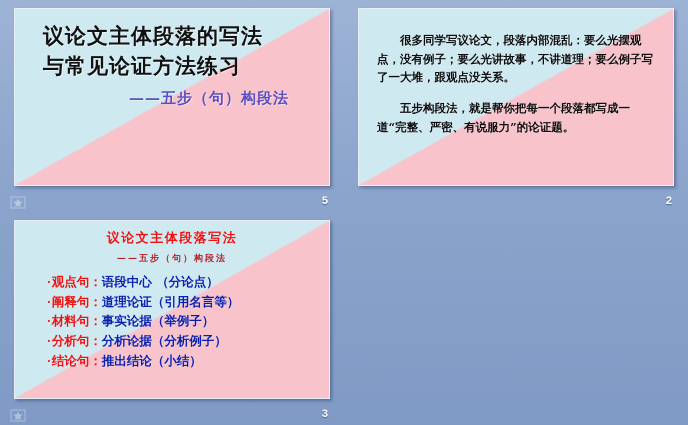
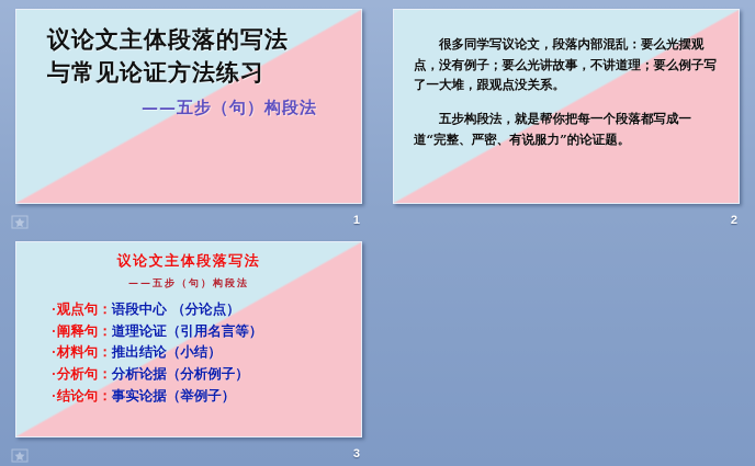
  议论文主体段落的写法
  与常见论证方法练习
  ——五步（句）构段法
- 5
+ 1
  很多同学写议论文，段落内部混乱：要么光摆观点，没有例子；要么光讲故事，不讲道理；要么例子写了一大堆，跟观点没关系。
  五步构段法，就是帮你把每一个段落都写成一道“完整、严密、有说服力”的论证题。
  2
  议论文主体段落写法
  ——五步（句）构段法
  ·观点句：语段中心 （分论点）
  ·阐释句：道理论证（引用名言等）
- ·材料句：事实论据（举例子）
+ ·材料句：推出结论（小结）
  ·分析句：分析论据（分析例子）
- ·结论句：推出结论（小结）
+ ·结论句：事实论据（举例子）
  3
